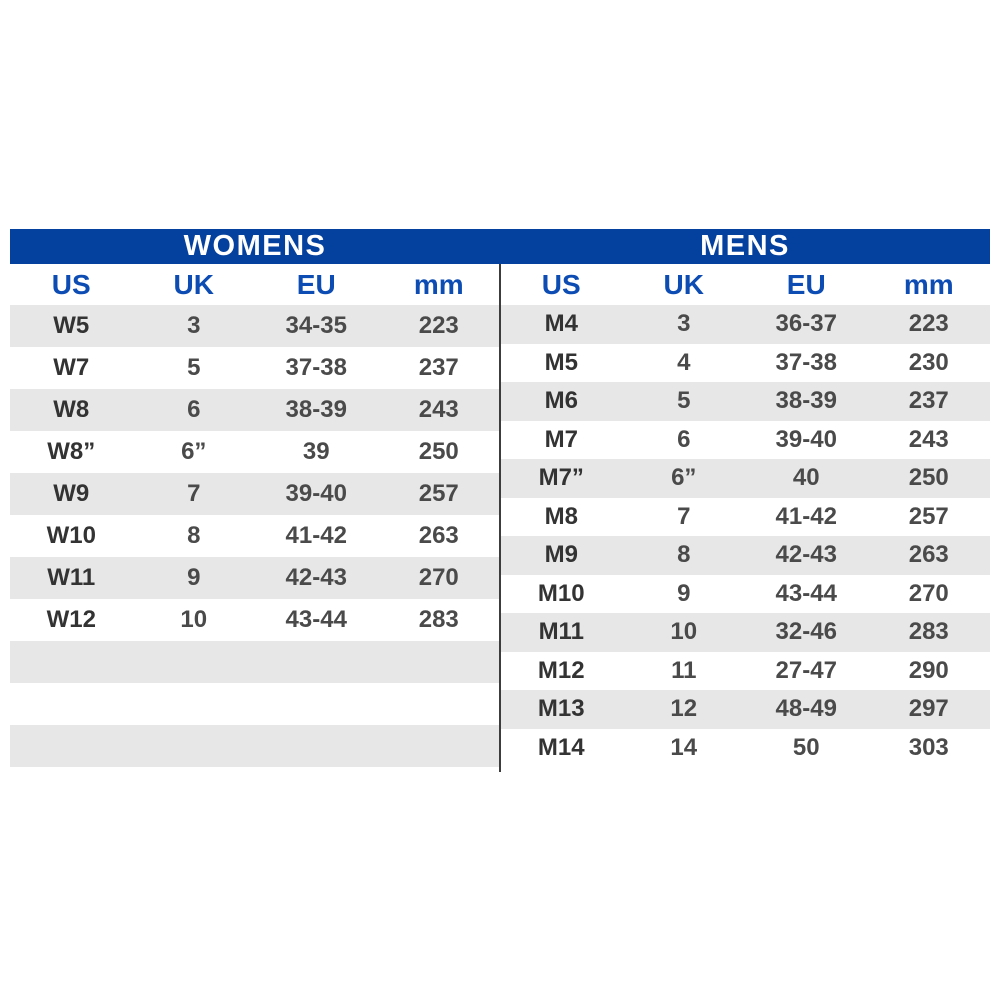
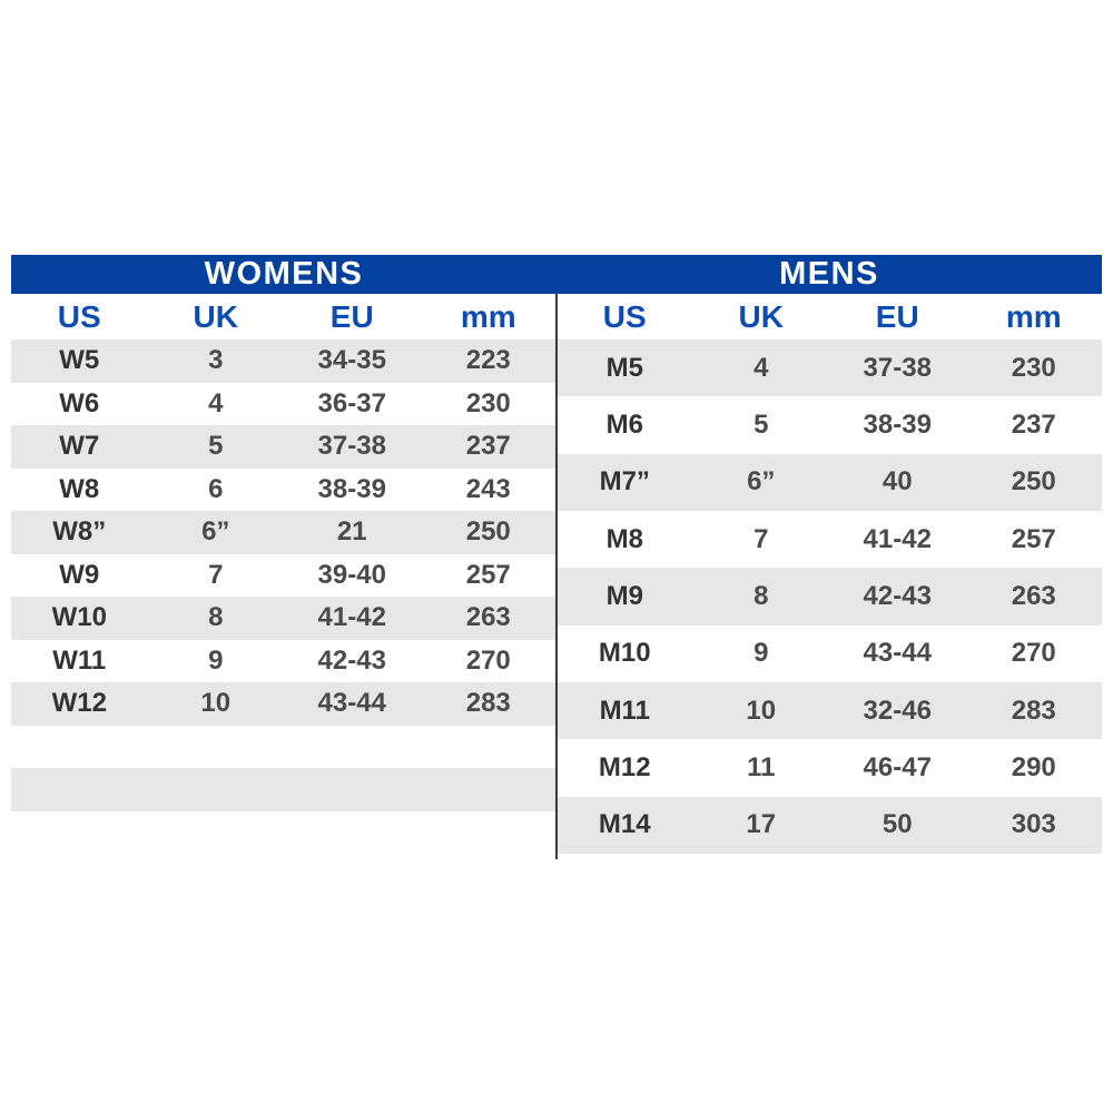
  WOMENS
  MENS
  US	UK	EU	mm
  W5	3	34-35	223
+ W6	4	36-37	230
  W7	5	37-38	237
  W8	6	38-39	243
- W8”	6”	39	250
+ W8”	6”	21	250
  W9	7	39-40	257
  W10	8	41-42	263
  W11	9	42-43	270
  W12	10	43-44	283
  US	UK	EU	mm
- M4	3	36-37	223
  M5	4	37-38	230
  M6	5	38-39	237
- M7	6	39-40	243
  M7”	6”	40	250
  M8	7	41-42	257
  M9	8	42-43	263
  M10	9	43-44	270
  M11	10	32-46	283
- M12	11	27-47	290
+ M12	11	46-47	290
- M13	12	48-49	297
- M14	14	50	303
+ M14	17	50	303
